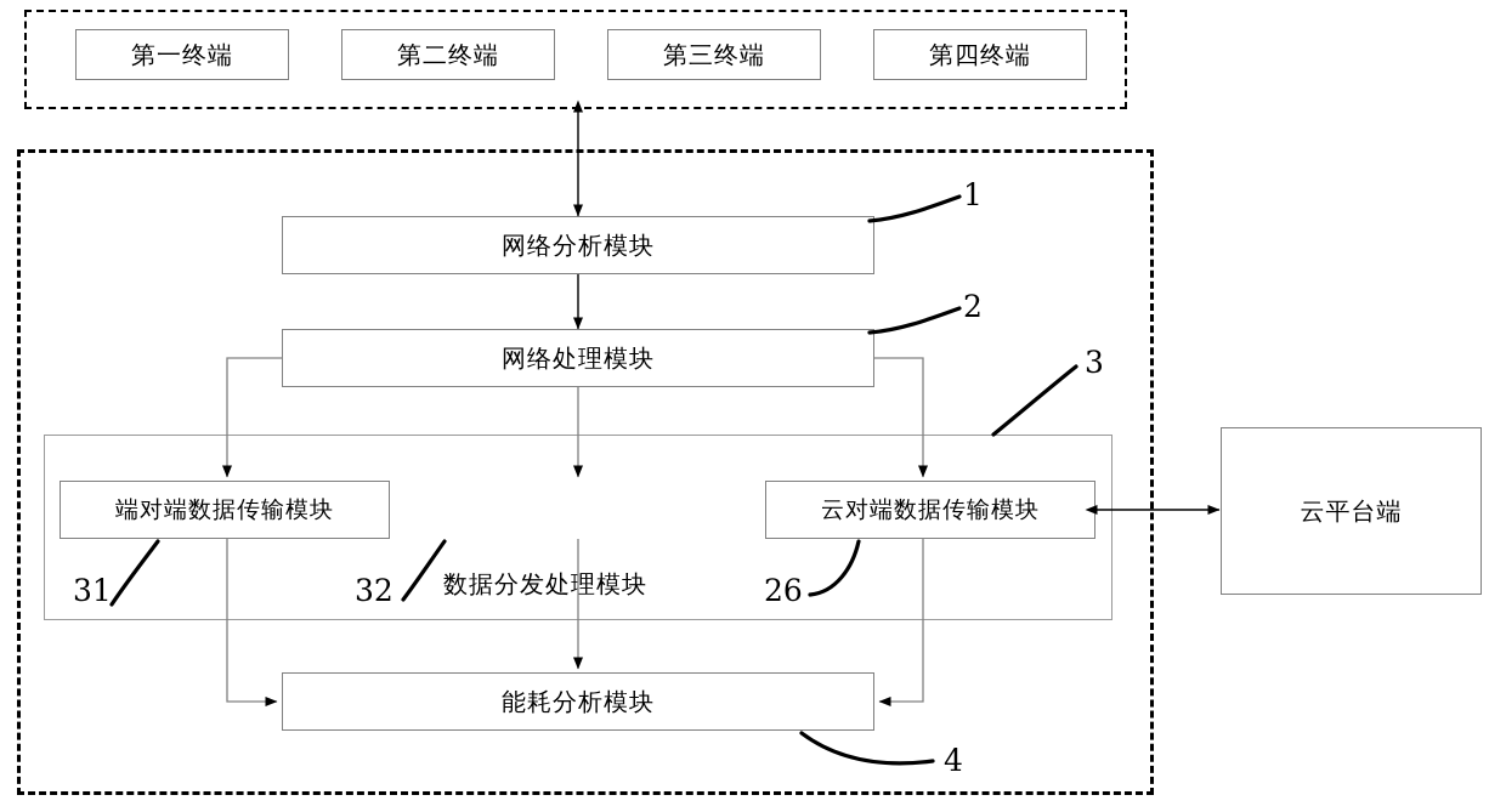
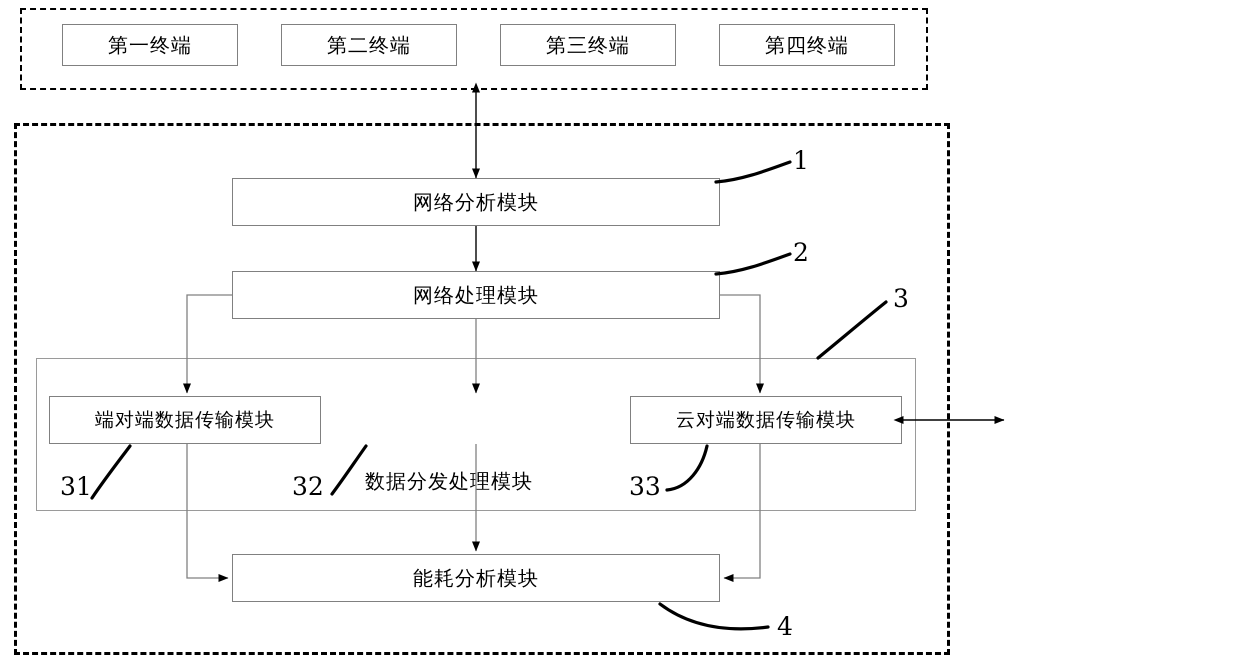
  第一终端
  第二终端
  第三终端
  第四终端
  网络分析模块
  网络处理模块
  数据分发处理模块
  端对端数据传输模块
  云对端数据传输模块
  能耗分析模块
- 云平台端
  1
  2
  3
  31
  32
- 26
+ 33
  4
